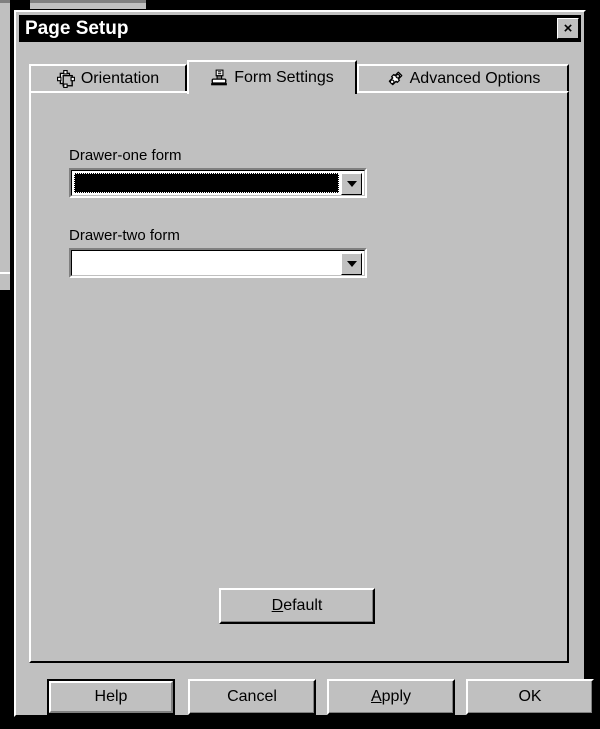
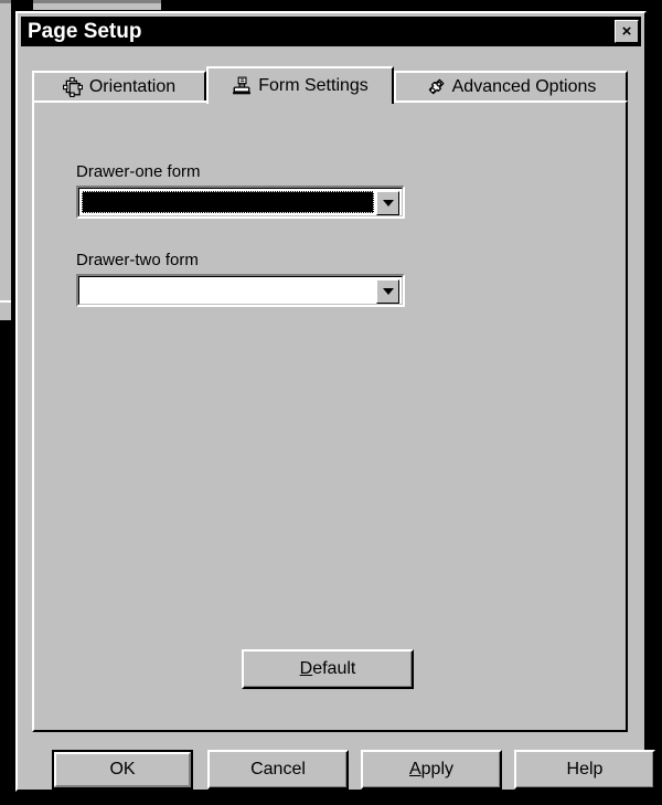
  Page Setup
  ×
  Orientation
  Form Settings
  Advanced Options
  Drawer-one form
  Drawer-two form
  Default
- Help
+ OK
  Cancel
  Apply
- OK
+ Help
